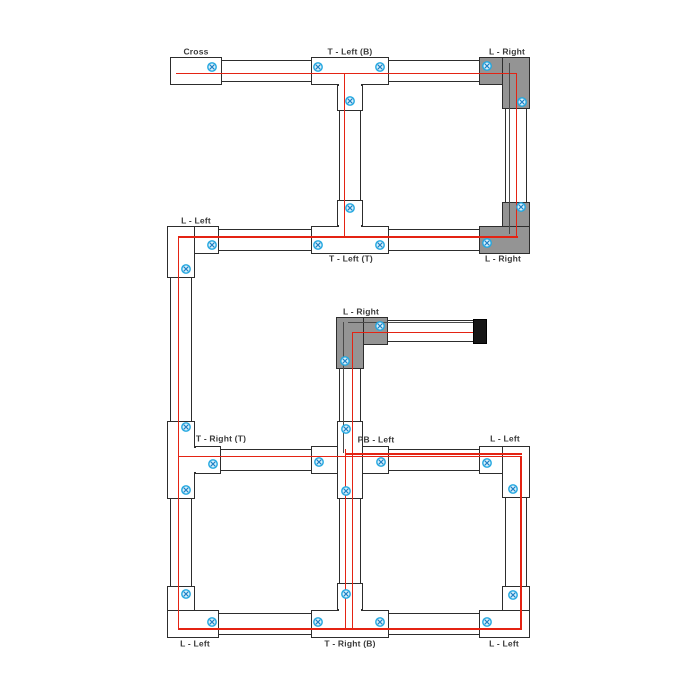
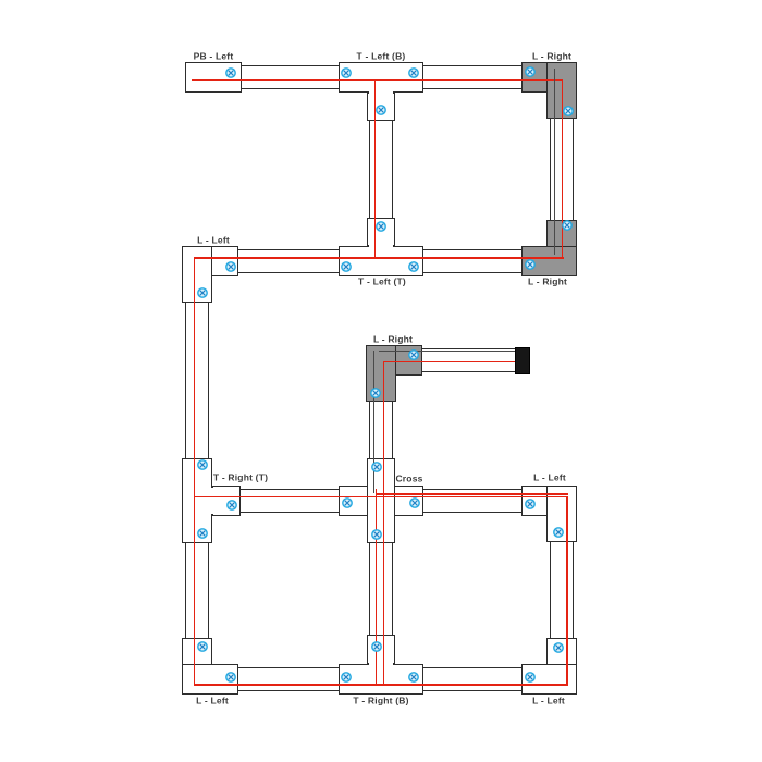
- Cross
+ PB - Left
  T - Left (B)
  L - Right
  L - Left
  T - Left (T)
  L - Right
  L - Right
  T - Right (T)
- PB - Left
+ Cross
  L - Left
  L - Left
  T - Right (B)
  L - Left
